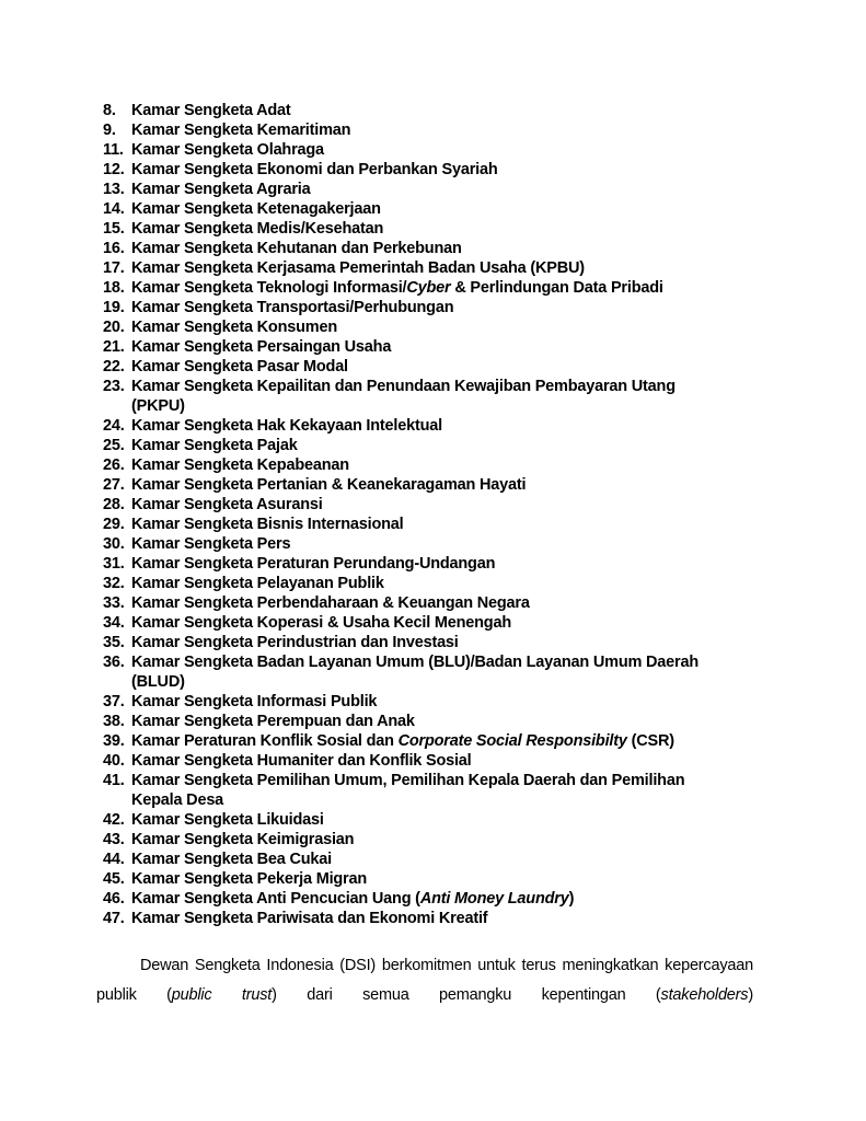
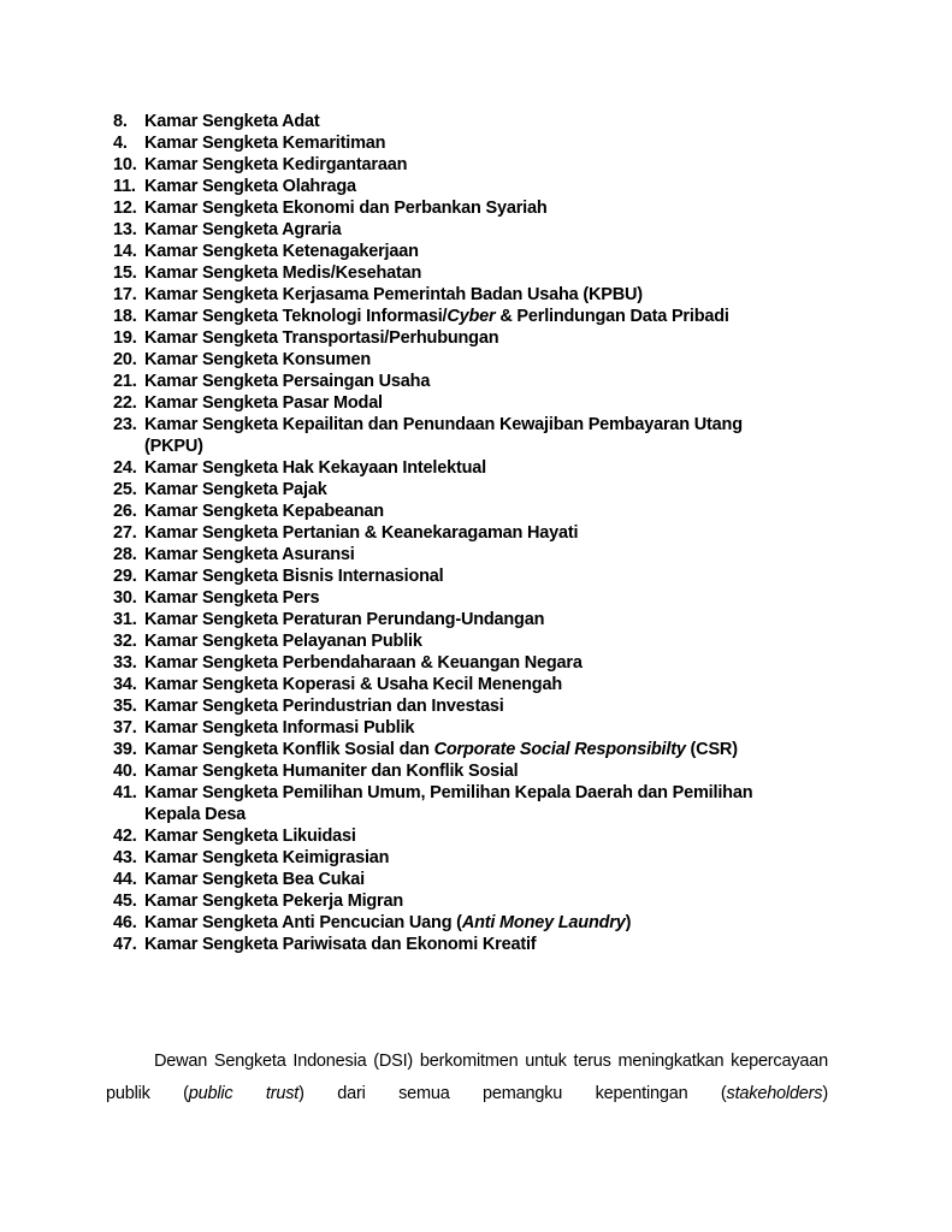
  8.
  Kamar Sengketa Adat
- 9.
+ 4.
  Kamar Sengketa Kemaritiman
+ 10.
+ Kamar Sengketa Kedirgantaraan
  11.
  Kamar Sengketa Olahraga
  12.
  Kamar Sengketa Ekonomi dan Perbankan Syariah
  13.
  Kamar Sengketa Agraria
  14.
  Kamar Sengketa Ketenagakerjaan
  15.
  Kamar Sengketa Medis/Kesehatan
- 16.
- Kamar Sengketa Kehutanan dan Perkebunan
  17.
  Kamar Sengketa Kerjasama Pemerintah Badan Usaha (KPBU)
  18.
  Kamar Sengketa Teknologi Informasi/Cyber & Perlindungan Data Pribadi
  19.
  Kamar Sengketa Transportasi/Perhubungan
  20.
  Kamar Sengketa Konsumen
  21.
  Kamar Sengketa Persaingan Usaha
  22.
  Kamar Sengketa Pasar Modal
  23.
  Kamar Sengketa Kepailitan dan Penundaan Kewajiban Pembayaran Utang
  (PKPU)
  24.
  Kamar Sengketa Hak Kekayaan Intelektual
  25.
  Kamar Sengketa Pajak
  26.
  Kamar Sengketa Kepabeanan
  27.
  Kamar Sengketa Pertanian & Keanekaragaman Hayati
  28.
  Kamar Sengketa Asuransi
  29.
  Kamar Sengketa Bisnis Internasional
  30.
  Kamar Sengketa Pers
  31.
  Kamar Sengketa Peraturan Perundang-Undangan
  32.
  Kamar Sengketa Pelayanan Publik
  33.
  Kamar Sengketa Perbendaharaan & Keuangan Negara
  34.
  Kamar Sengketa Koperasi & Usaha Kecil Menengah
  35.
  Kamar Sengketa Perindustrian dan Investasi
- 36.
- Kamar Sengketa Badan Layanan Umum (BLU)/Badan Layanan Umum Daerah
- (BLUD)
  37.
  Kamar Sengketa Informasi Publik
- 38.
- Kamar Sengketa Perempuan dan Anak
  39.
- Kamar Peraturan Konflik Sosial dan Corporate Social Responsibilty (CSR)
+ Kamar Sengketa Konflik Sosial dan Corporate Social Responsibilty (CSR)
  40.
  Kamar Sengketa Humaniter dan Konflik Sosial
  41.
  Kamar Sengketa Pemilihan Umum, Pemilihan Kepala Daerah dan Pemilihan
  Kepala Desa
  42.
  Kamar Sengketa Likuidasi
  43.
  Kamar Sengketa Keimigrasian
  44.
  Kamar Sengketa Bea Cukai
  45.
  Kamar Sengketa Pekerja Migran
  46.
  Kamar Sengketa Anti Pencucian Uang (Anti Money Laundry)
  47.
  Kamar Sengketa Pariwisata dan Ekonomi Kreatif
  Dewan Sengketa Indonesia (DSI) berkomitmen untuk terus meningkatkan kepercayaan publik (public trust) dari semua pemangku kepentingan (stakeholders)
